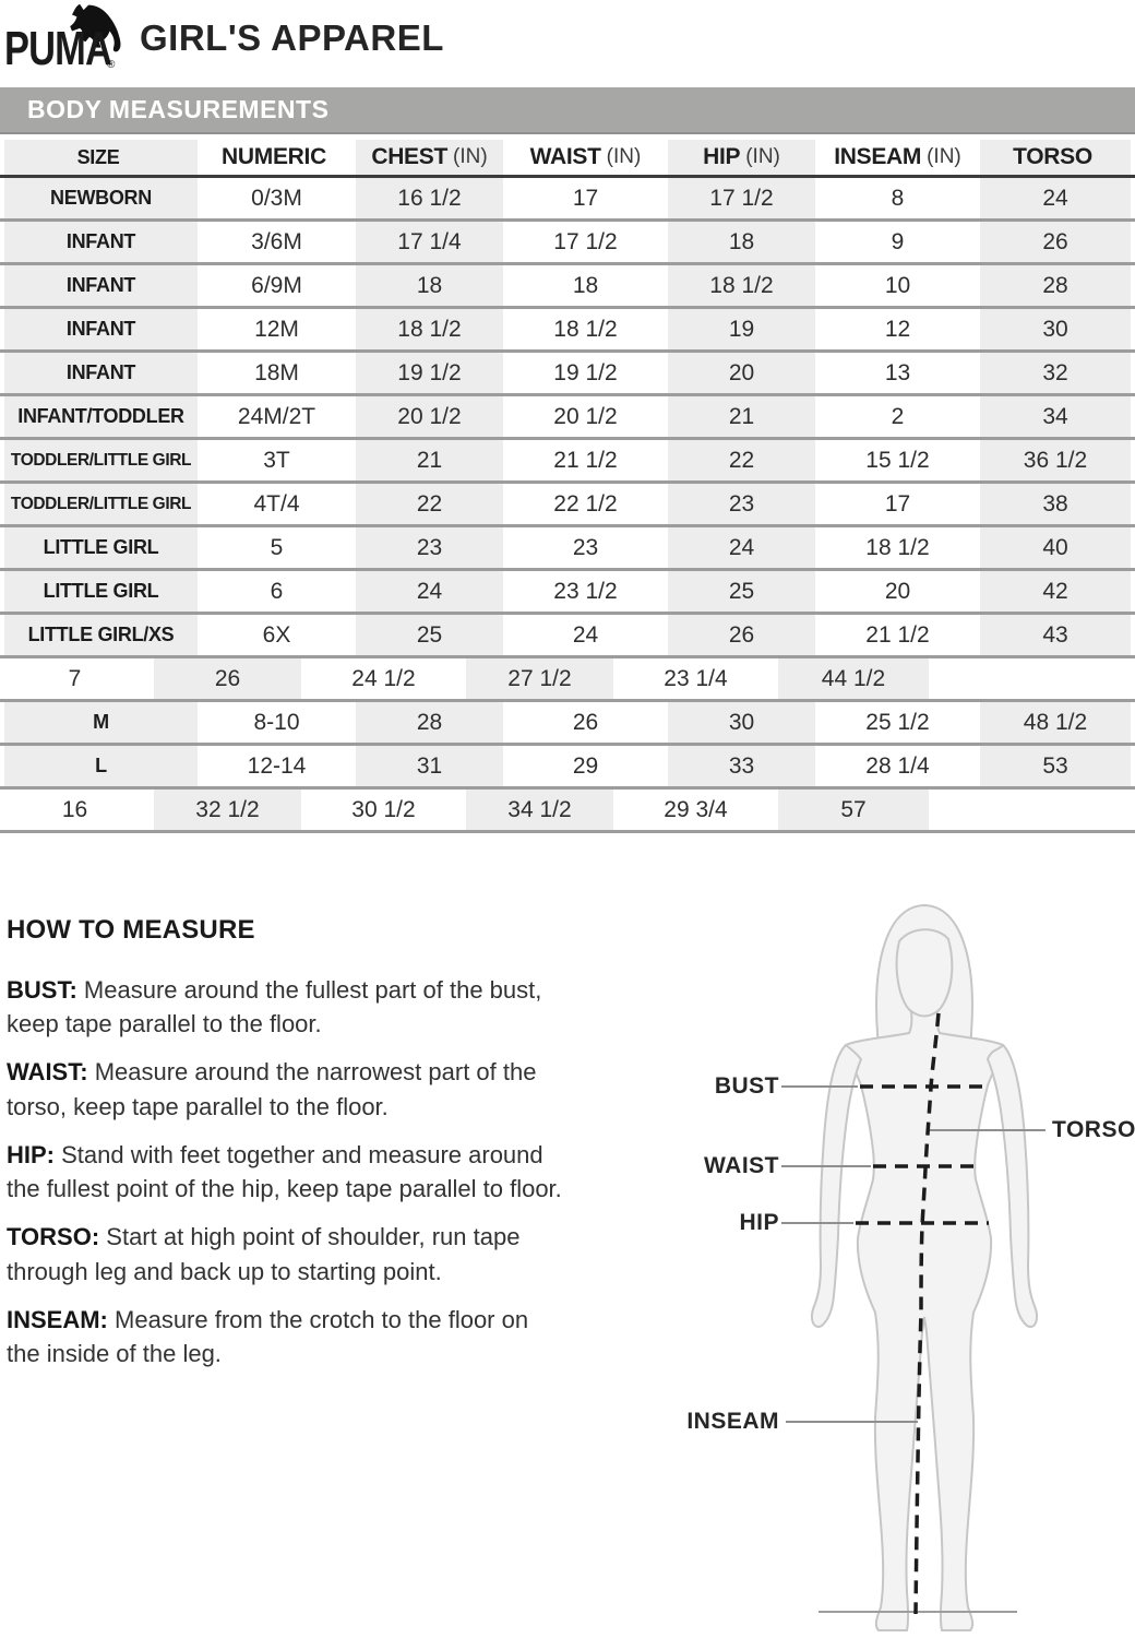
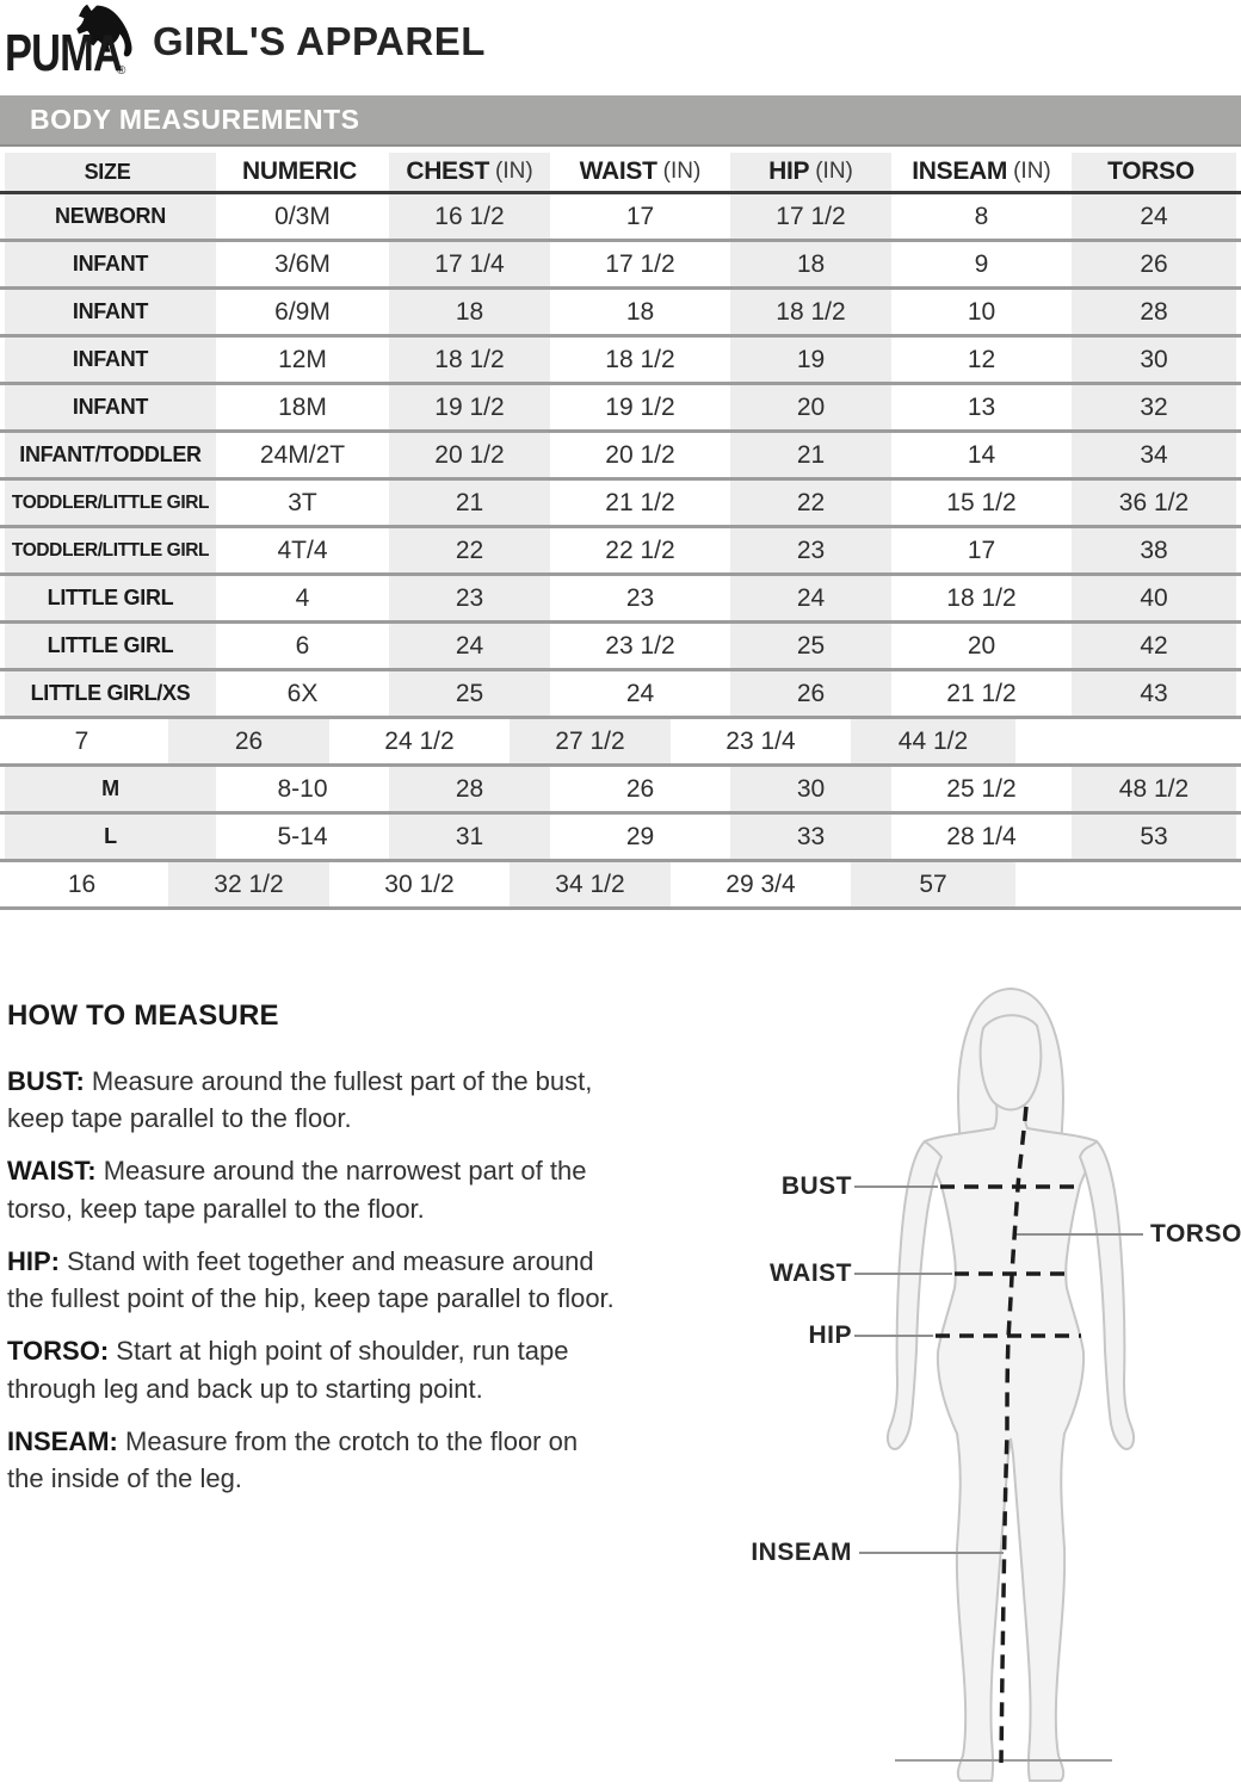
  PUMA
  ®
  GIRL'S APPAREL
  BODY MEASUREMENTS
  SIZE
  NUMERIC
  CHEST
  (IN)
  WAIST
  (IN)
  HIP
  (IN)
  INSEAM
  (IN)
  TORSO
  NEWBORN
  0/3M
  16 1/2
  17
  17 1/2
  8
  24
  INFANT
  3/6M
  17 1/4
  17 1/2
  18
  9
  26
  INFANT
  6/9M
  18
  18
  18 1/2
  10
  28
  INFANT
  12M
  18 1/2
  18 1/2
  19
  12
  30
  INFANT
  18M
  19 1/2
  19 1/2
  20
  13
  32
  INFANT/TODDLER
  24M/2T
  20 1/2
  20 1/2
  21
- 2
+ 14
  34
  TODDLER/LITTLE GIRL
  3T
  21
  21 1/2
  22
  15 1/2
  36 1/2
  TODDLER/LITTLE GIRL
  4T/4
  22
  22 1/2
  23
  17
  38
  LITTLE GIRL
- 5
+ 4
  23
  23
  24
  18 1/2
  40
  LITTLE GIRL
  6
  24
  23 1/2
  25
  20
  42
  LITTLE GIRL/XS
  6X
  25
  24
  26
  21 1/2
  43
  7
  26
  24 1/2
  27 1/2
  23 1/4
  44 1/2
  M
  8-10
  28
  26
  30
  25 1/2
  48 1/2
  L
- 12-14
+ 5-14
  31
  29
  33
  28 1/4
  53
  16
  32 1/2
  30 1/2
  34 1/2
  29 3/4
  57
  HOW TO MEASURE
  BUST: Measure around the fullest part of the bust,
  keep tape parallel to the floor.
  WAIST: Measure around the narrowest part of the
  torso, keep tape parallel to the floor.
  HIP: Stand with feet together and measure around
  the fullest point of the hip, keep tape parallel to floor.
  TORSO: Start at high point of shoulder, run tape
  through leg and back up to starting point.
  INSEAM: Measure from the crotch to the floor on
  the inside of the leg.
  BUST
  WAIST
  HIP
  TORSO
  INSEAM
